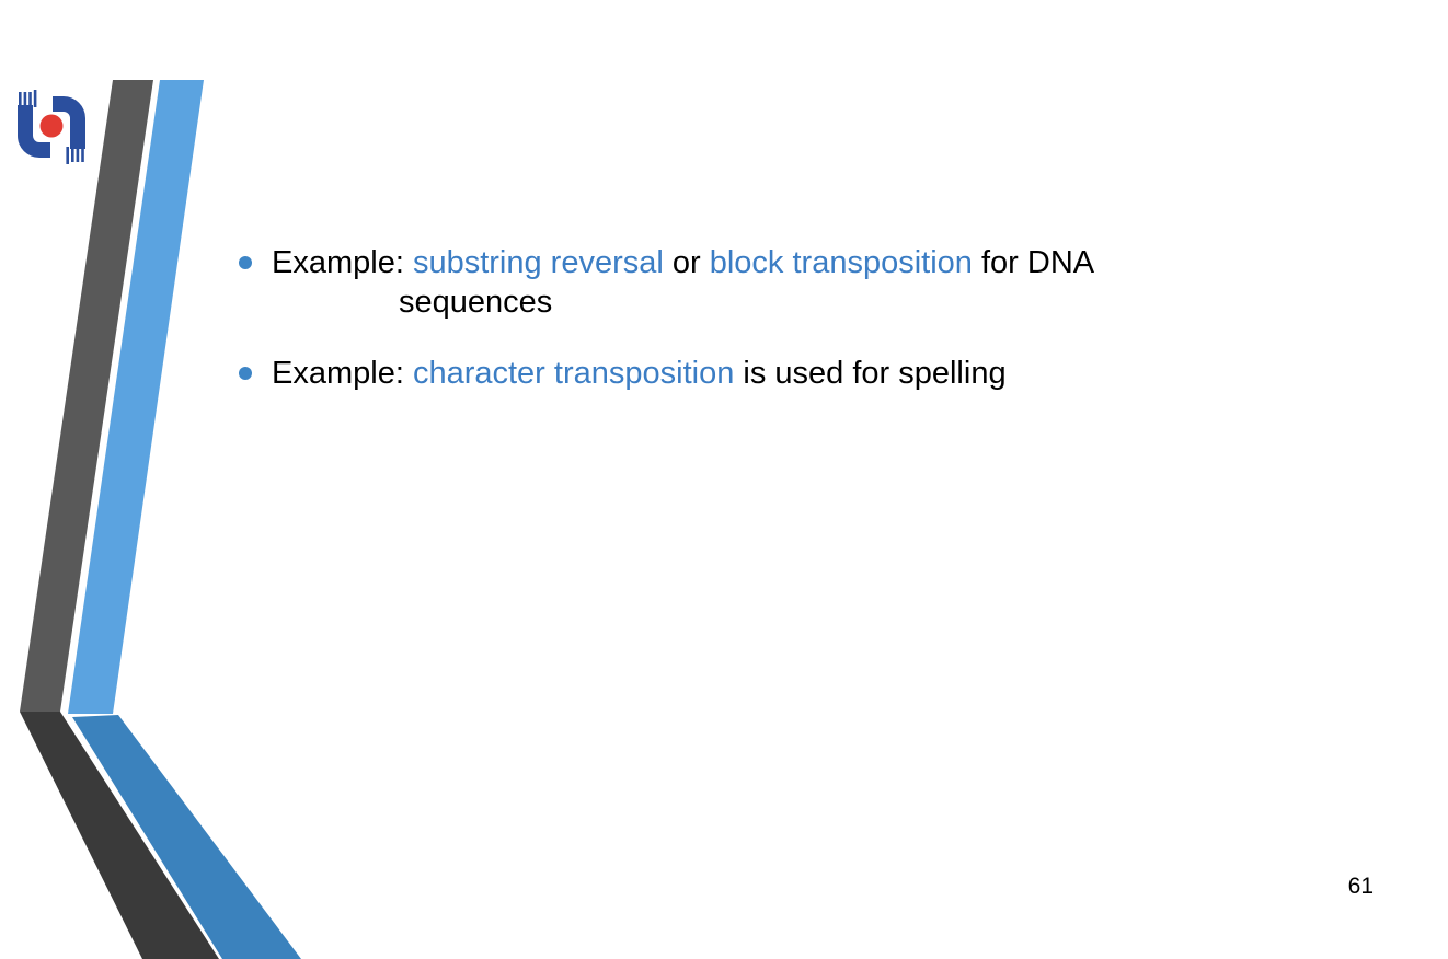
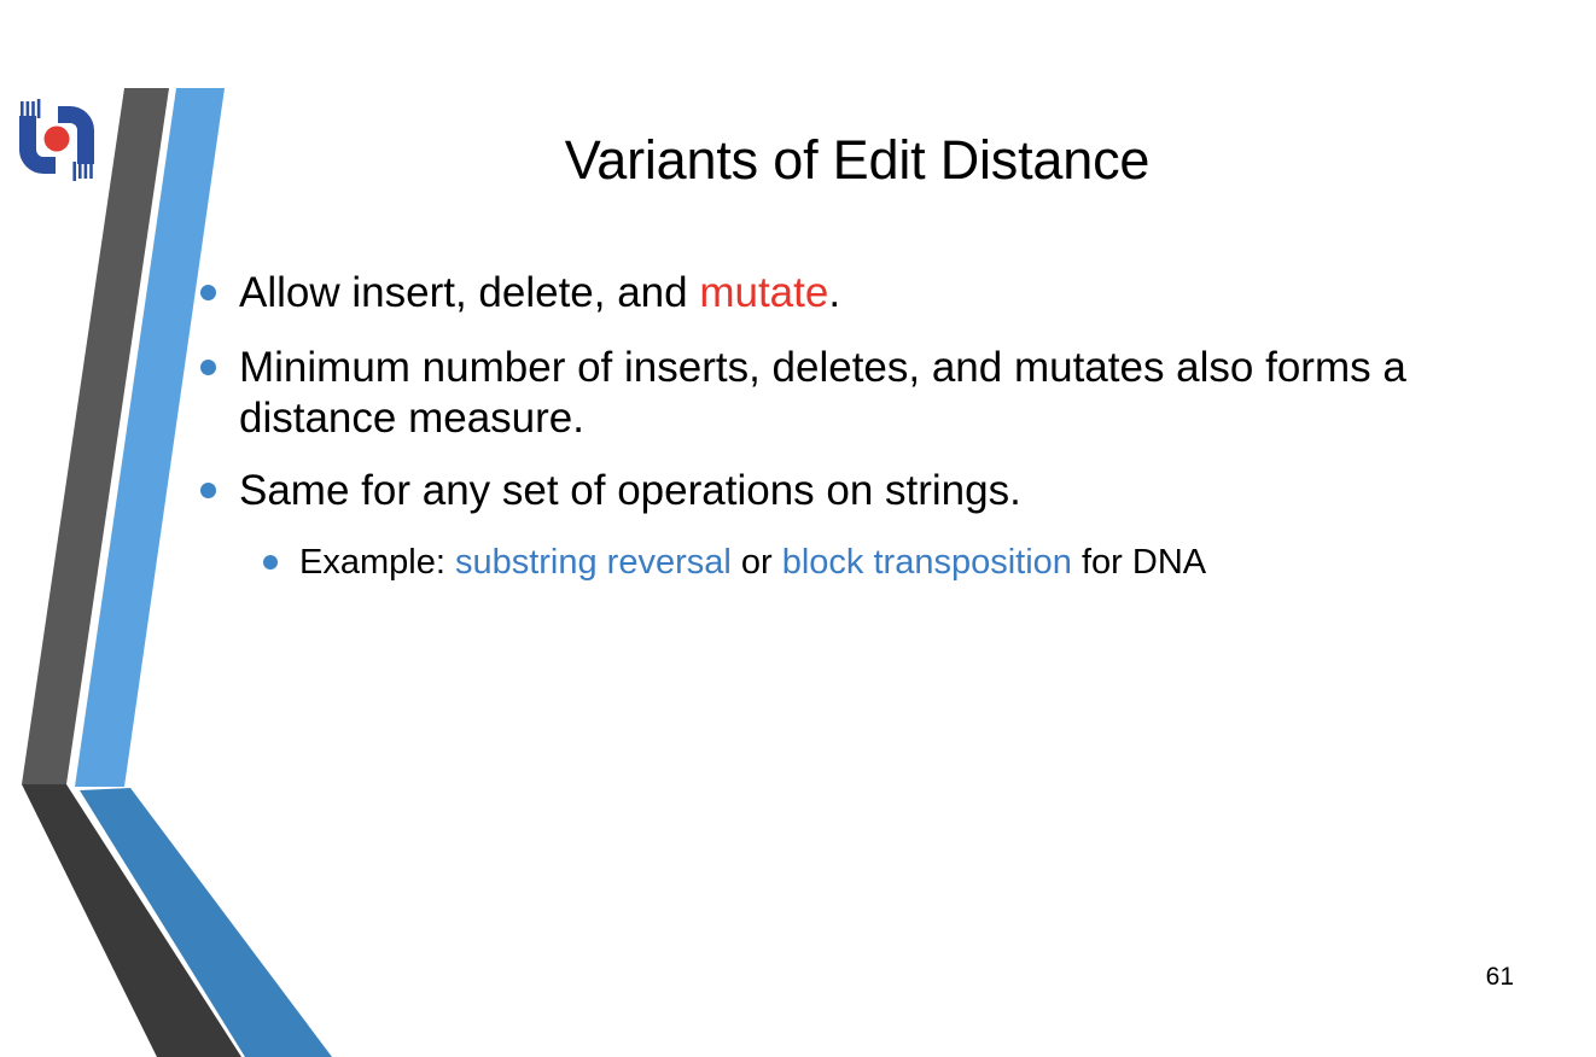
+ Variants of Edit Distance
+ Allow insert, delete, and mutate.
+ Minimum number of inserts, deletes, and mutates also forms a distance measure.
+ Same for any set of operations on strings.
  Example: substring reversal or block transposition for DNA
- sequences
- Example: character transposition is used for spelling
  61
